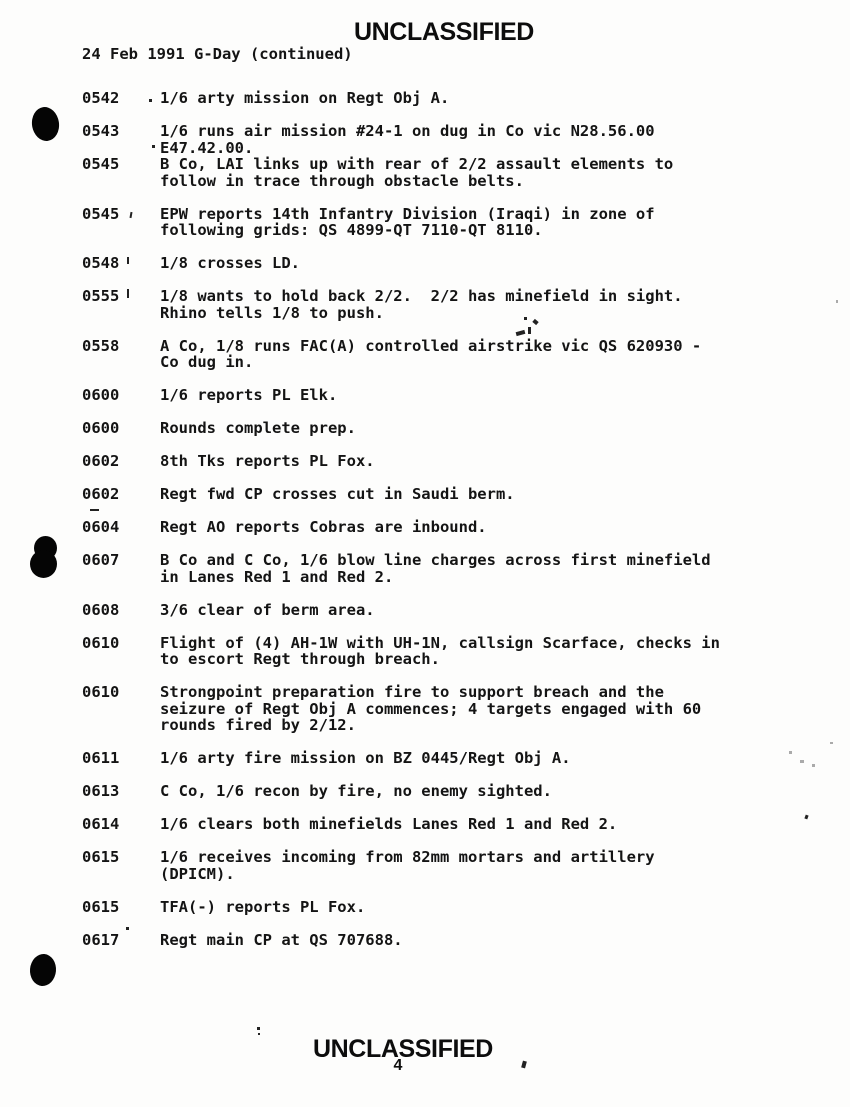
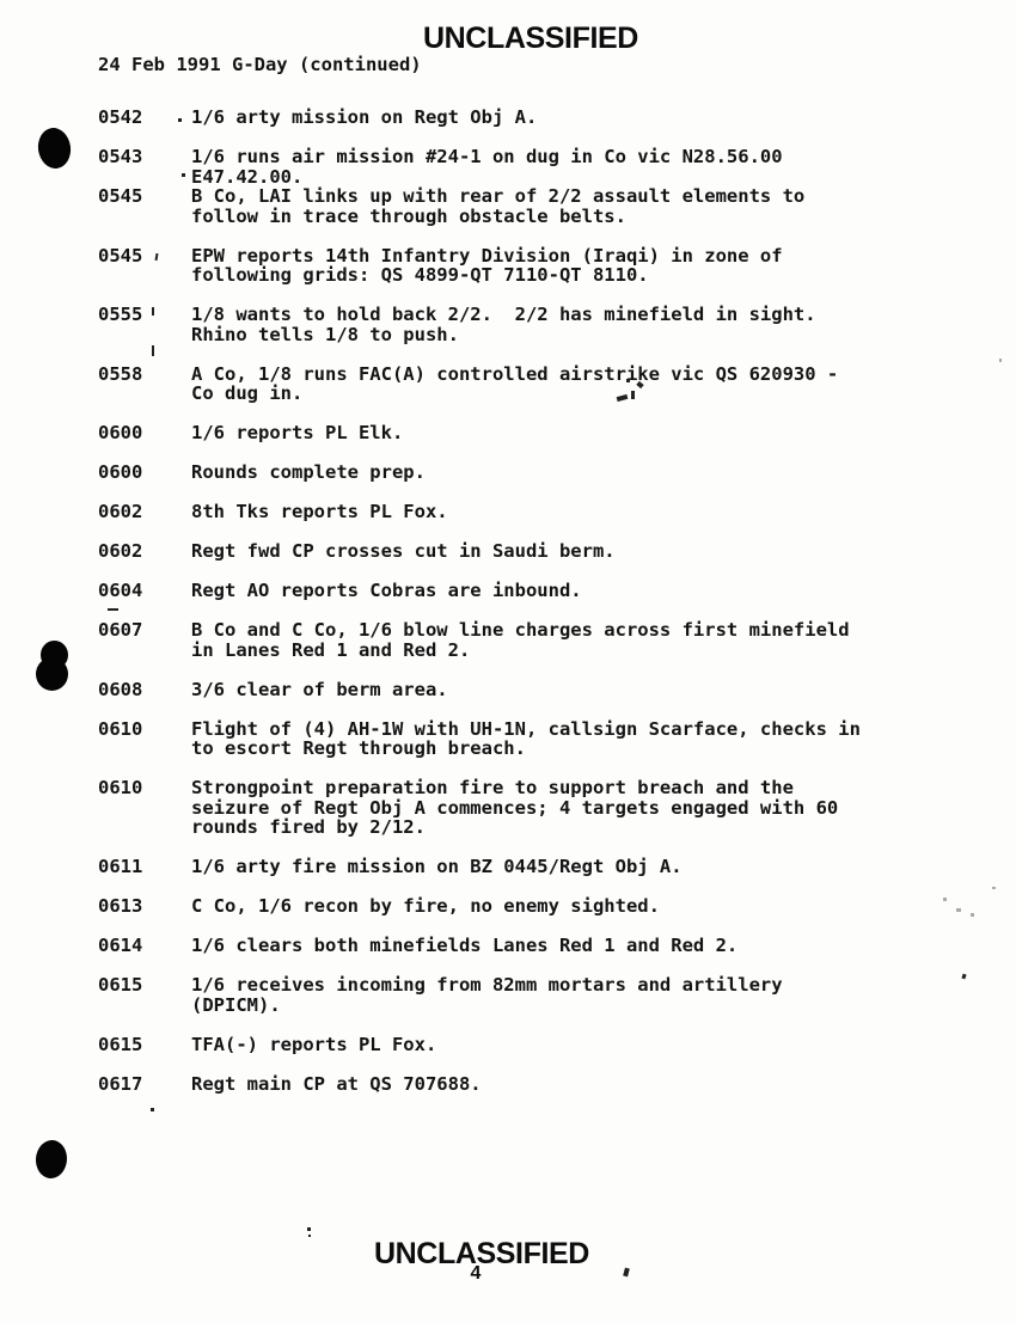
  UNCLASSIFIED
  24 Feb 1991 G-Day (continued)
  0542
  1/6 arty mission on Regt Obj A.
  0543
  1/6 runs air mission #24-1 on dug in Co vic N28.56.00
  E47.42.00.
  0545
  B Co, LAI links up with rear of 2/2 assault elements to
  follow in trace through obstacle belts.
  0545
  EPW reports 14th Infantry Division (Iraqi) in zone of
  following grids: QS 4899-QT 7110-QT 8110.
- 0548
- 1/8 crosses LD.
  0555
  1/8 wants to hold back 2/2. 2/2 has minefield in sight.
  Rhino tells 1/8 to push.
  0558
  A Co, 1/8 runs FAC(A) controlled airstrike vic QS 620930 -
  Co dug in.
  0600
  1/6 reports PL Elk.
  0600
  Rounds complete prep.
  0602
  8th Tks reports PL Fox.
  0602
  Regt fwd CP crosses cut in Saudi berm.
  0604
  Regt AO reports Cobras are inbound.
  0607
  B Co and C Co, 1/6 blow line charges across first minefield
  in Lanes Red 1 and Red 2.
  0608
  3/6 clear of berm area.
  0610
  Flight of (4) AH-1W with UH-1N, callsign Scarface, checks in
  to escort Regt through breach.
  0610
  Strongpoint preparation fire to support breach and the
  seizure of Regt Obj A commences; 4 targets engaged with 60
  rounds fired by 2/12.
  0611
  1/6 arty fire mission on BZ 0445/Regt Obj A.
  0613
  C Co, 1/6 recon by fire, no enemy sighted.
  0614
  1/6 clears both minefields Lanes Red 1 and Red 2.
  0615
  1/6 receives incoming from 82mm mortars and artillery
  (DPICM).
  0615
  TFA(-) reports PL Fox.
  0617
  Regt main CP at QS 707688.
  UNCLASSIFIED
  4
